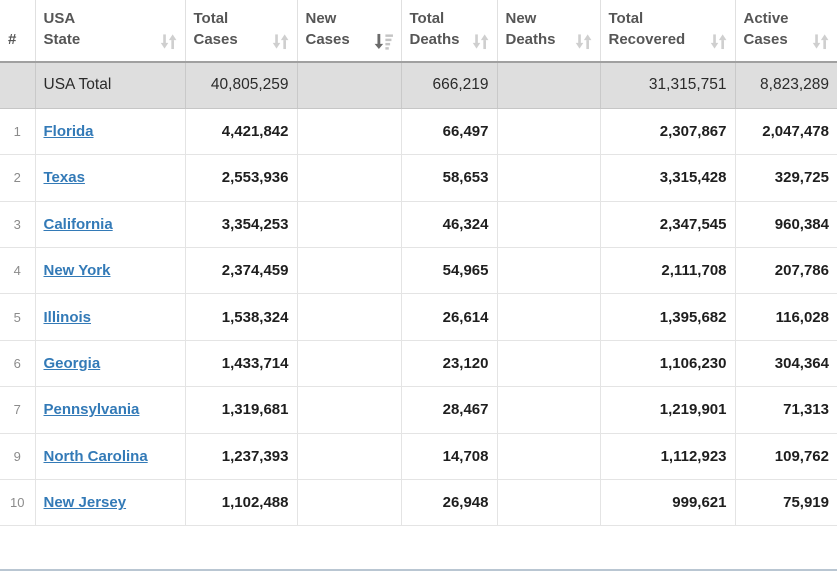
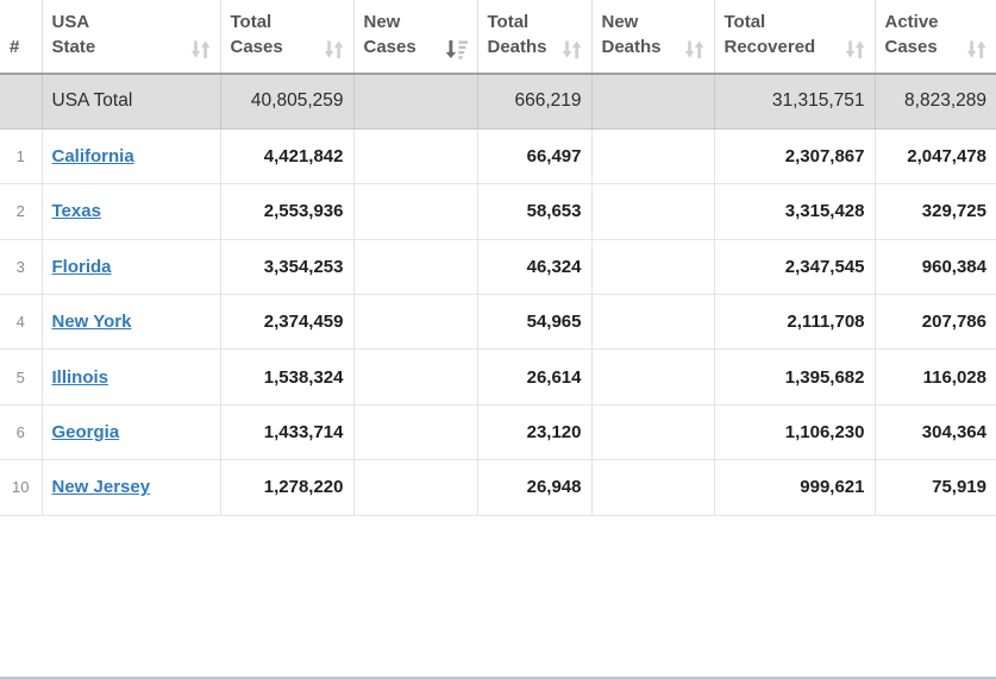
  #	USAState	TotalCases	NewCases	TotalDeaths	NewDeaths	TotalRecovered	ActiveCases
  	USA Total	40,805,259		666,219		31,315,751	8,823,289
- 1	Florida	4,421,842		66,497		2,307,867	2,047,478
+ 1	California	4,421,842		66,497		2,307,867	2,047,478
  2	Texas	2,553,936		58,653		3,315,428	329,725
- 3	California	3,354,253		46,324		2,347,545	960,384
+ 3	Florida	3,354,253		46,324		2,347,545	960,384
  4	New York	2,374,459		54,965		2,111,708	207,786
  5	Illinois	1,538,324		26,614		1,395,682	116,028
  6	Georgia	1,433,714		23,120		1,106,230	304,364
- 7	Pennsylvania	1,319,681		28,467		1,219,901	71,313
- 9	North Carolina	1,237,393		14,708		1,112,923	109,762
- 10	New Jersey	1,102,488		26,948		999,621	75,919
+ 10	New Jersey	1,278,220		26,948		999,621	75,919
